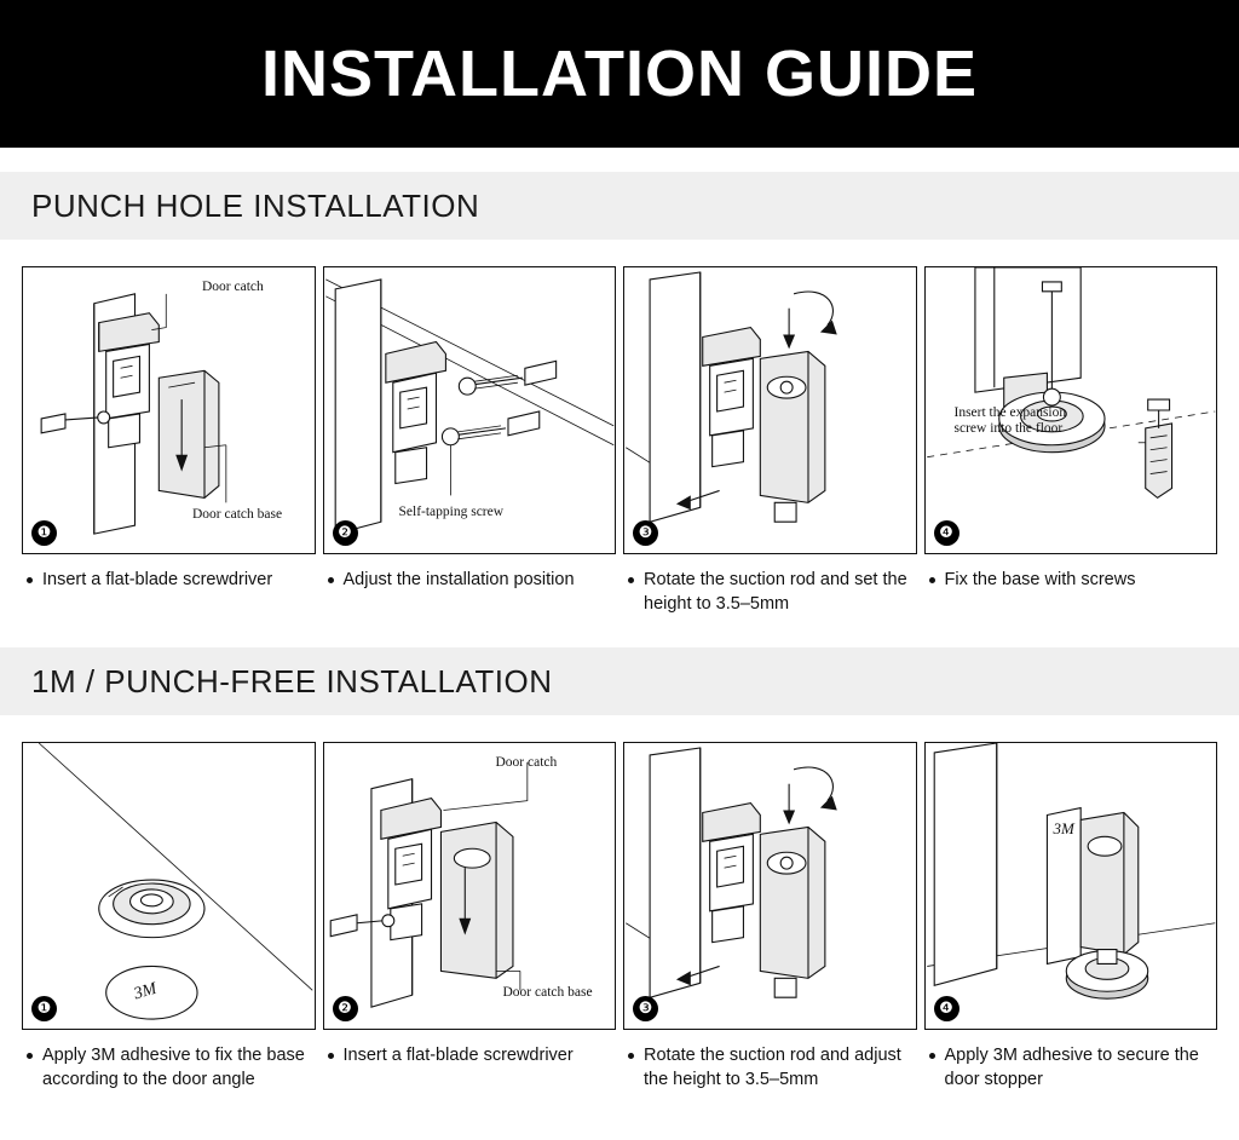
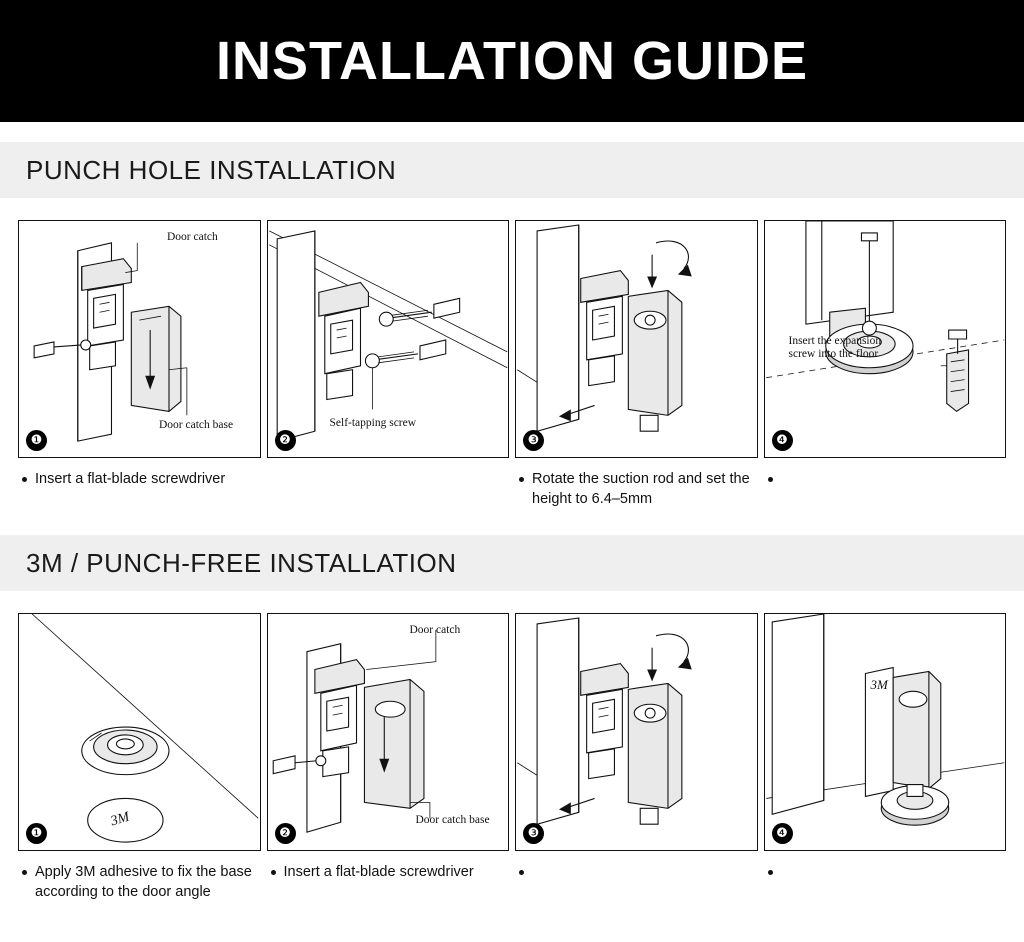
  INSTALLATION GUIDE
  PUNCH HOLE INSTALLATION
  Door catch
  Door catch base
  ❶
  Insert a flat-blade screwdriver
  Self-tapping screw
  ❷
- Adjust the installation position
  ❸
- Rotate the suction rod and set the height to 3.5–5mm
+ Rotate the suction rod and set the height to 6.4–5mm
  Insert the expansion
  screw into the floor
  ❹
- Fix the base with screws
- 1M / PUNCH-FREE INSTALLATION
+ 3M / PUNCH-FREE INSTALLATION
  ❶
  Apply 3M adhesive to fix the base according to the door angle
  Door catch
  Door catch base
  ❷
  Insert a flat-blade screwdriver
  ❸
- Rotate the suction rod and adjust the height to 3.5–5mm
  3M
  ❹
- Apply 3M adhesive to secure the door stopper
